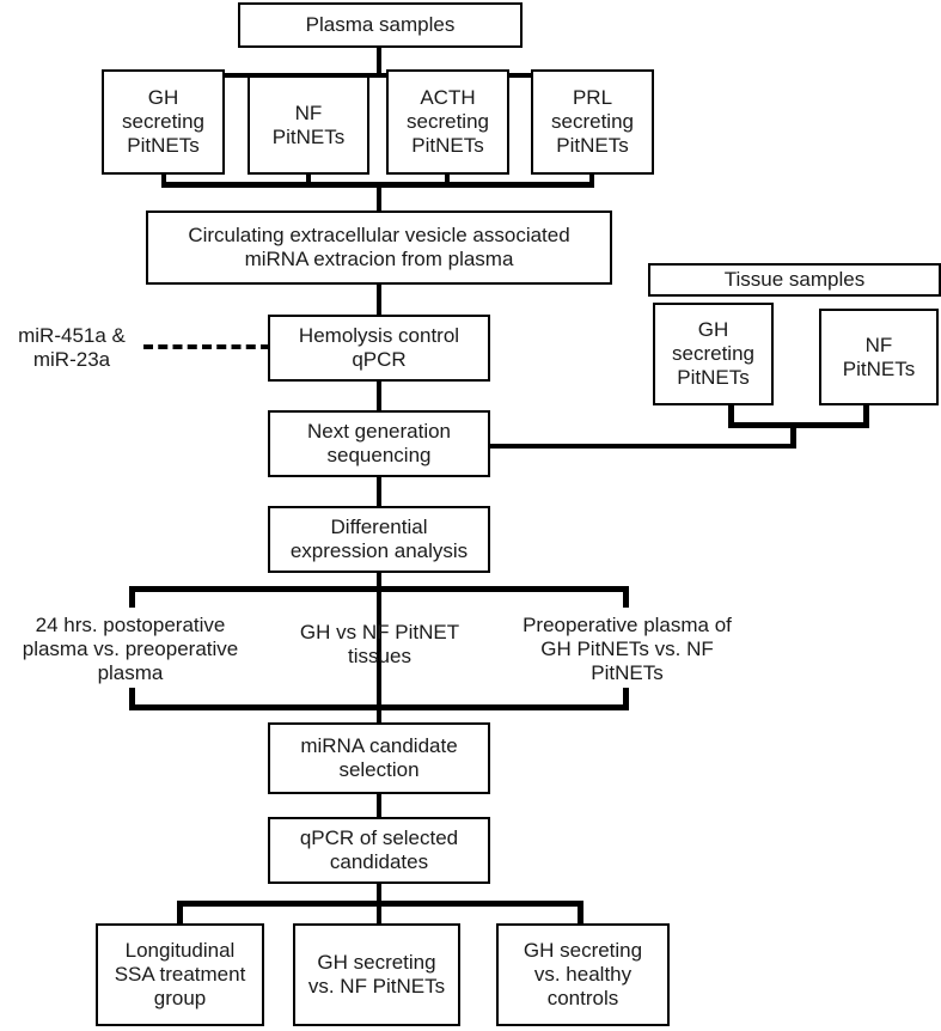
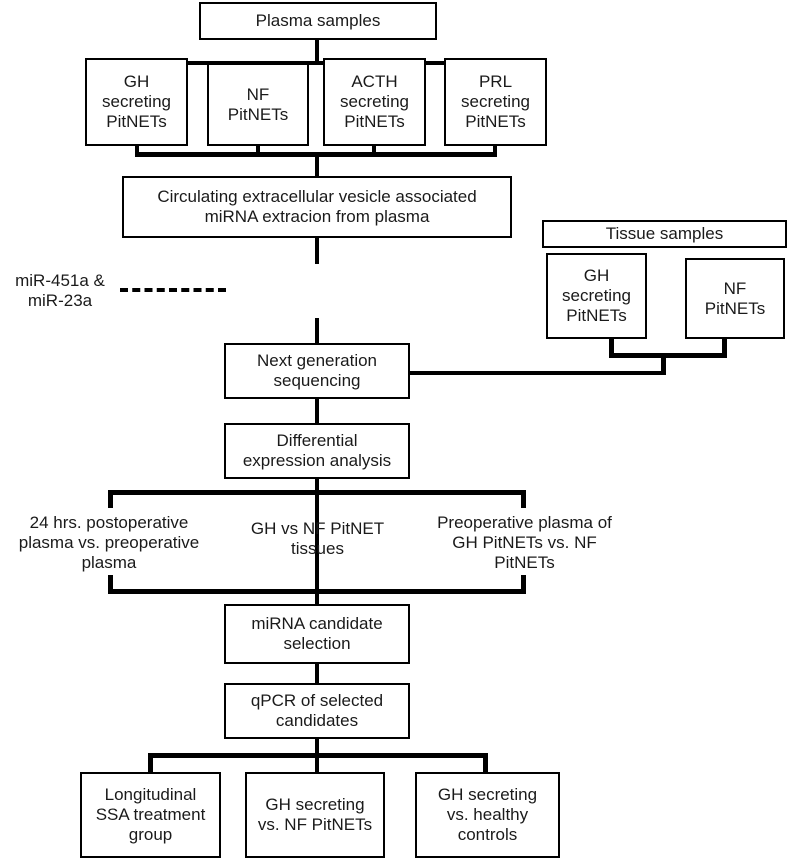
  Plasma samples
  GH
  secreting
  PitNETs
  NF
  PitNETs
  ACTH
  secreting
  PitNETs
  PRL
  secreting
  PitNETs
  Circulating extracellular vesicle associated
  miRNA extracion from plasma
- Hemolysis control
- qPCR
  miR-451a &
  miR-23a
  Tissue samples
  GH
  secreting
  PitNETs
  NF
  PitNETs
  Next generation
  sequencing
  Differential
  expression analysis
  24 hrs. postoperative
  plasma vs. preoperative
  plasma
  GH vs NF PitNET
  tissues
  Preoperative plasma of
  GH PitNETs vs. NF
  PitNETs
  miRNA candidate
  selection
  qPCR of selected
  candidates
  Longitudinal
  SSA treatment
  group
  GH secreting
  vs. NF PitNETs
  GH secreting
  vs. healthy
  controls
